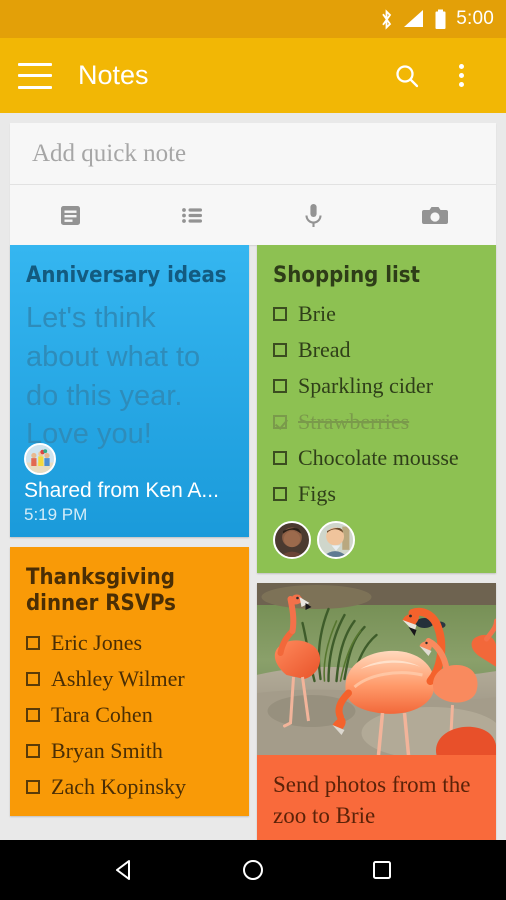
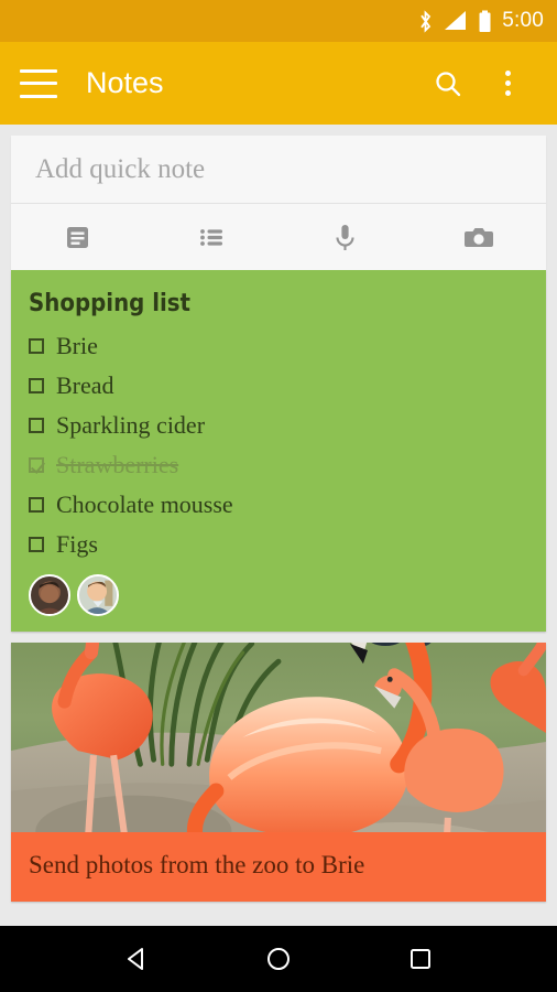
  5:00
  Notes
  Add quick note
- Anniversary ideas
- Let's think about what to do this year. Love you!
- Shared from Ken A...
- 5:19 PM
- Thanksgiving dinner RSVPs
- Eric Jones
- Ashley Wilmer
- Tara Cohen
- Bryan Smith
- Zach Kopinsky
  Shopping list
  Brie
  Bread
  Sparkling cider
  Strawberries
  Chocolate mousse
  Figs
  Send photos from the zoo to Brie
